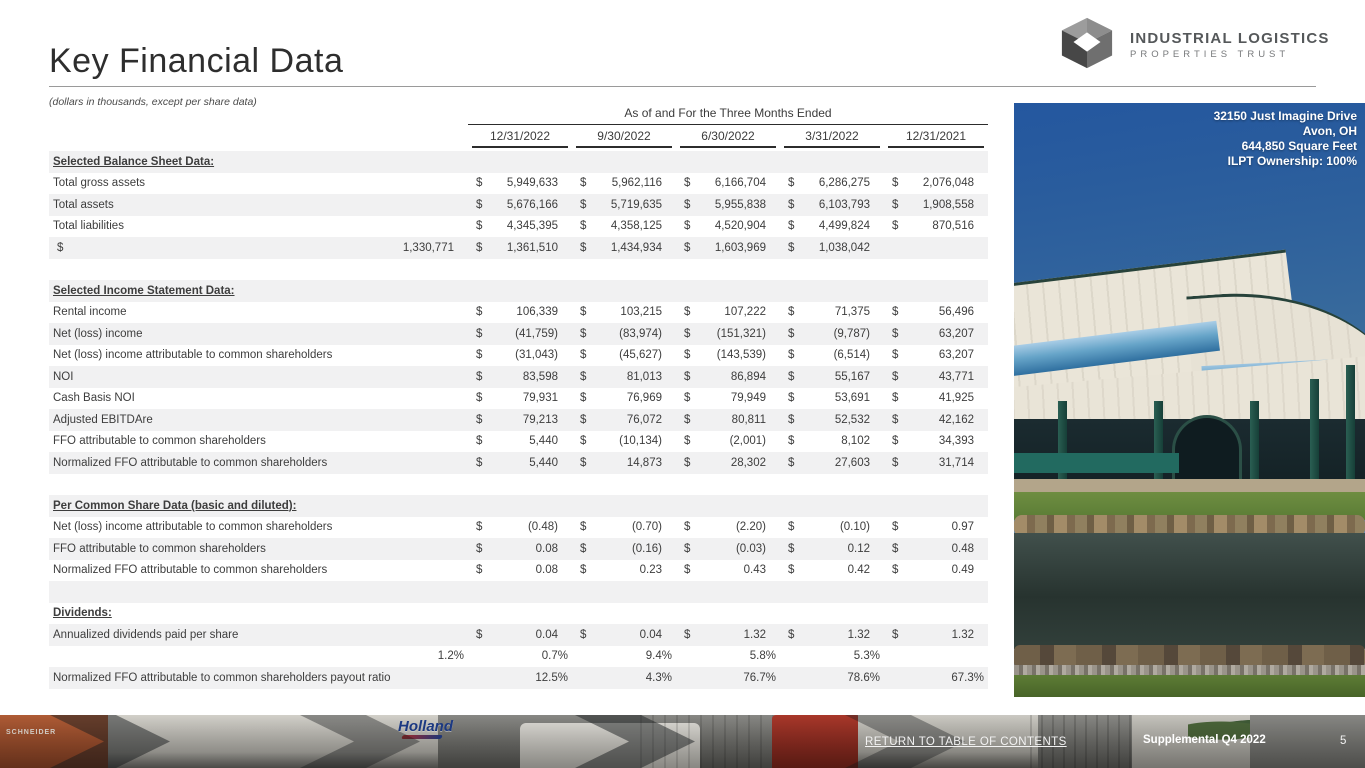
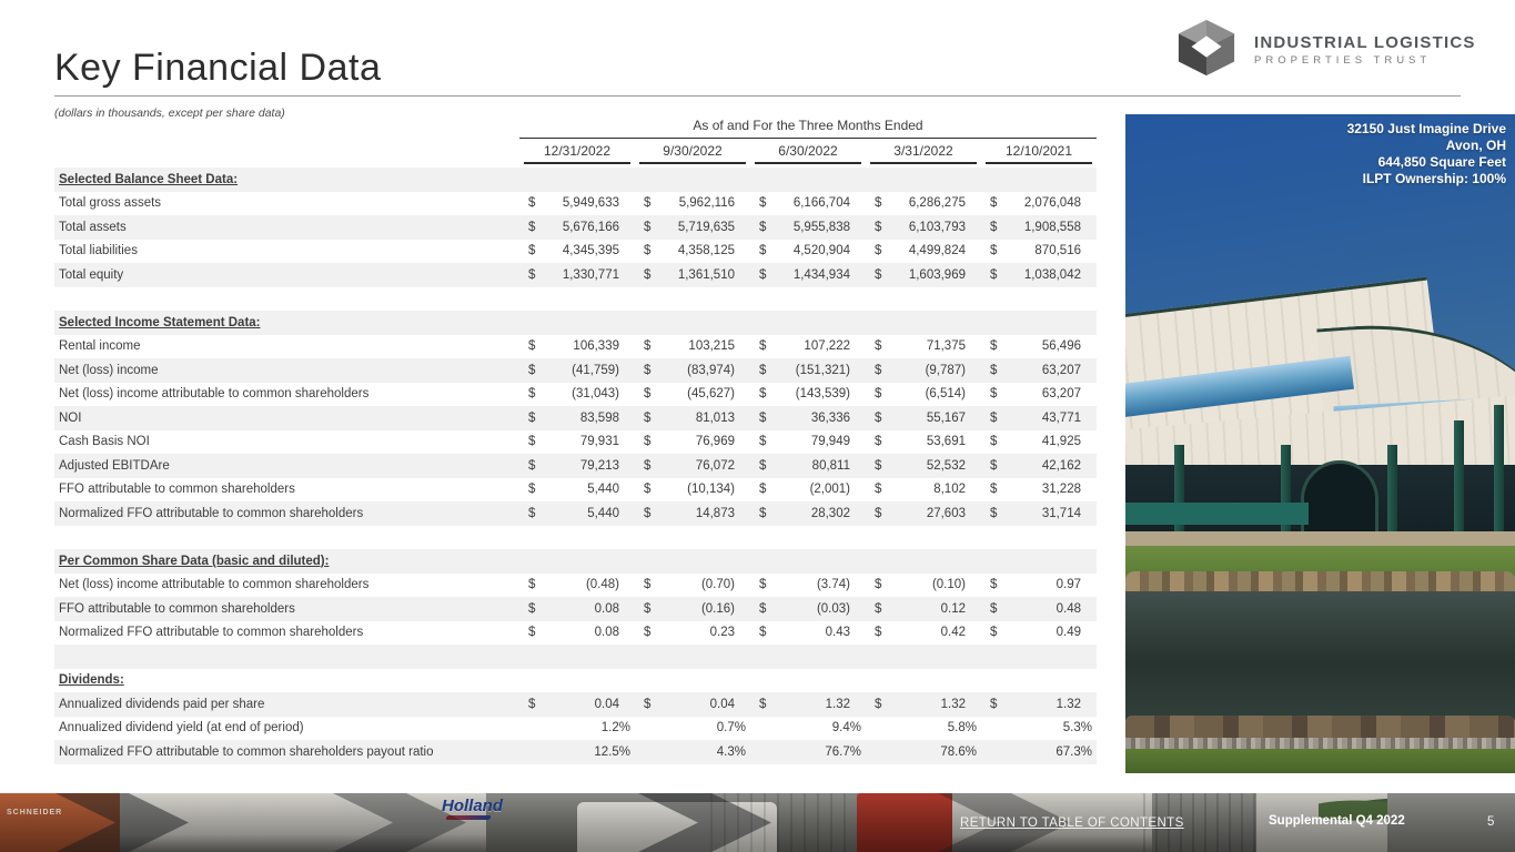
  Key Financial Data
  (dollars in thousands, except per share data)
  INDUSTRIAL LOGISTICS
  PROPERTIES TRUST
  As of and For the Three Months Ended
  12/31/2022
  9/30/2022
  6/30/2022
  3/31/2022
- 12/31/2021
+ 12/10/2021
  Selected Balance Sheet Data:
  Total gross assets
  $
  5,949,633
  $
  5,962,116
  $
  6,166,704
  $
  6,286,275
  $
  2,076,048
  Total assets
  $
  5,676,166
  $
  5,719,635
  $
  5,955,838
  $
  6,103,793
  $
  1,908,558
  Total liabilities
  $
  4,345,395
  $
  4,358,125
  $
  4,520,904
  $
  4,499,824
  $
  870,516
+ Total equity
  $
  1,330,771
  $
  1,361,510
  $
  1,434,934
  $
  1,603,969
  $
  1,038,042
  Selected Income Statement Data:
  Rental income
  $
  106,339
  $
  103,215
  $
  107,222
  $
  71,375
  $
  56,496
  Net (loss) income
  $
  (41,759)
  $
  (83,974)
  $
  (151,321)
  $
  (9,787)
  $
  63,207
  Net (loss) income attributable to common shareholders
  $
  (31,043)
  $
  (45,627)
  $
  (143,539)
  $
  (6,514)
  $
  63,207
  NOI
  $
  83,598
  $
  81,013
  $
- 86,894
+ 36,336
  $
  55,167
  $
  43,771
  Cash Basis NOI
  $
  79,931
  $
  76,969
  $
  79,949
  $
  53,691
  $
  41,925
  Adjusted EBITDAre
  $
  79,213
  $
  76,072
  $
  80,811
  $
  52,532
  $
  42,162
  FFO attributable to common shareholders
  $
  5,440
  $
  (10,134)
  $
  (2,001)
  $
  8,102
  $
- 34,393
+ 31,228
  Normalized FFO attributable to common shareholders
  $
  5,440
  $
  14,873
  $
  28,302
  $
  27,603
  $
  31,714
  Per Common Share Data (basic and diluted):
  Net (loss) income attributable to common shareholders
  $
  (0.48)
  $
  (0.70)
  $
- (2.20)
+ (3.74)
  $
  (0.10)
  $
  0.97
  FFO attributable to common shareholders
  $
  0.08
  $
  (0.16)
  $
  (0.03)
  $
  0.12
  $
  0.48
  Normalized FFO attributable to common shareholders
  $
  0.08
  $
  0.23
  $
  0.43
  $
  0.42
  $
  0.49
  Dividends:
  Annualized dividends paid per share
  $
  0.04
  $
  0.04
  $
  1.32
  $
  1.32
  $
  1.32
+ Annualized dividend yield (at end of period)
  1.2%
  0.7%
  9.4%
  5.8%
  5.3%
  Normalized FFO attributable to common shareholders payout ratio
  12.5%
  4.3%
  76.7%
  78.6%
  67.3%
  32150 Just Imagine Drive
  Avon, OH
  644,850 Square Feet
  ILPT Ownership: 100%
  RETURN TO TABLE OF CONTENTS
  Supplemental Q4 2022
  5
